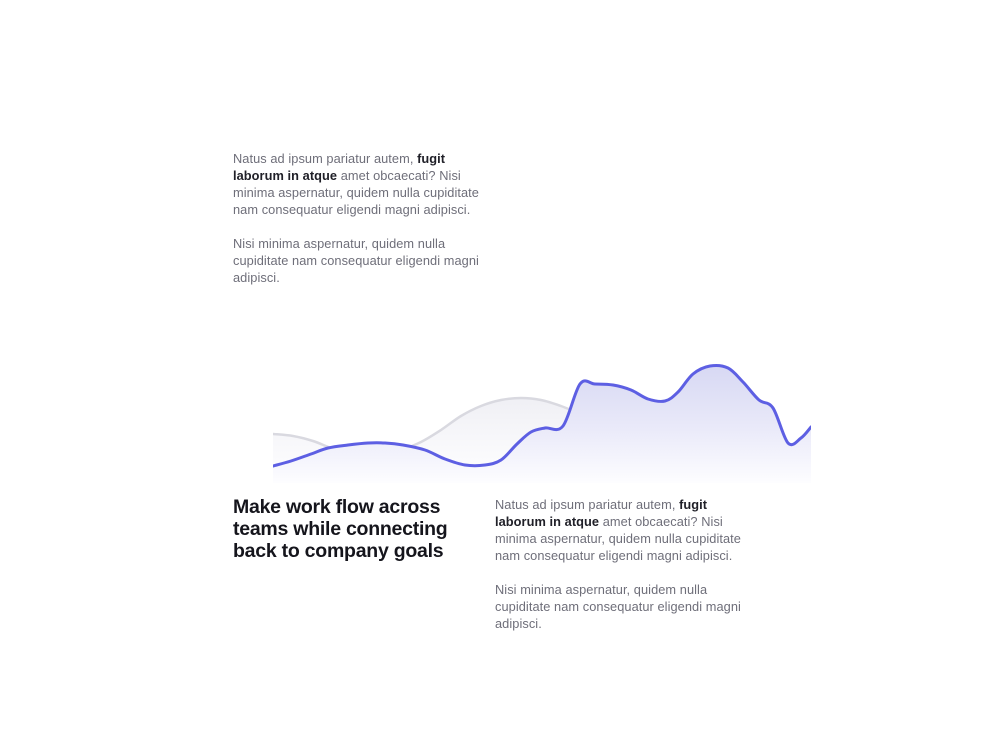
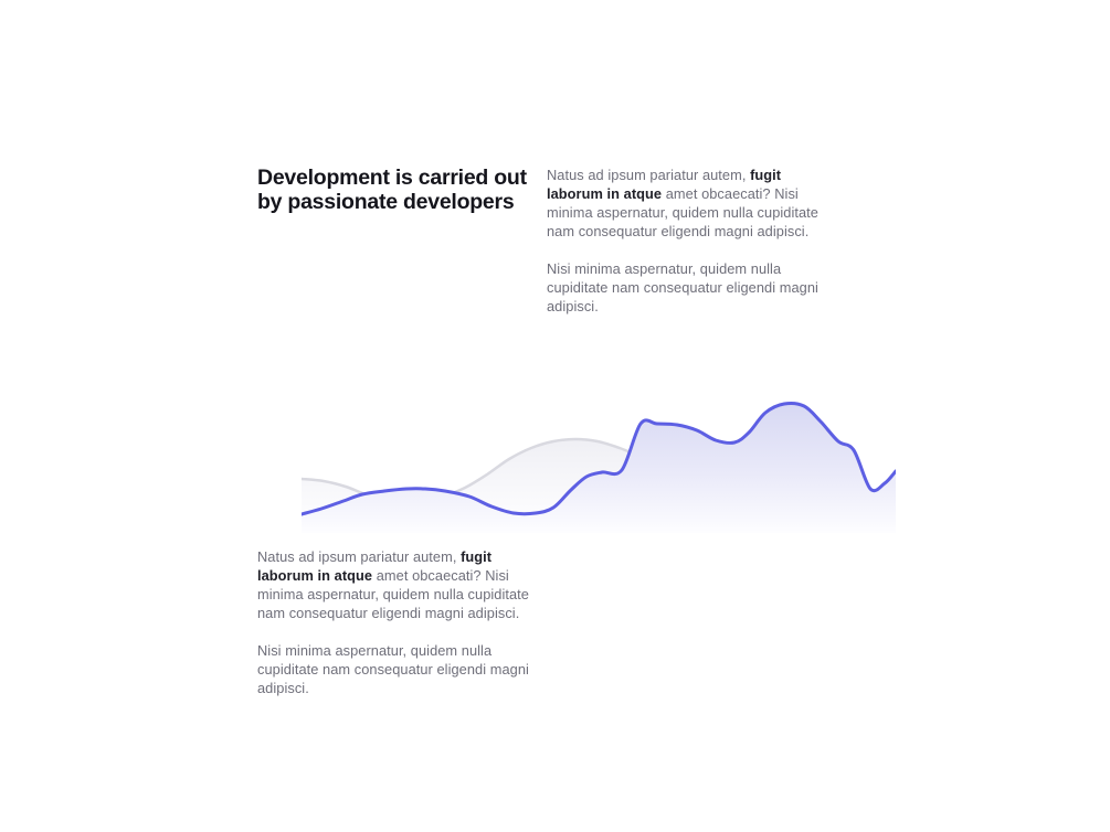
+ Development is carried out by passionate developers
  Natus ad ipsum pariatur autem, fugit laborum in atque amet obcaecati? Nisi minima aspernatur, quidem nulla cupiditate nam consequatur eligendi magni adipisci.
  Nisi minima aspernatur, quidem nulla cupiditate nam consequatur eligendi magni adipisci.
- Make work flow across teams while connecting back to company goals
  Natus ad ipsum pariatur autem, fugit laborum in atque amet obcaecati? Nisi minima aspernatur, quidem nulla cupiditate nam consequatur eligendi magni adipisci.
  Nisi minima aspernatur, quidem nulla cupiditate nam consequatur eligendi magni adipisci.
